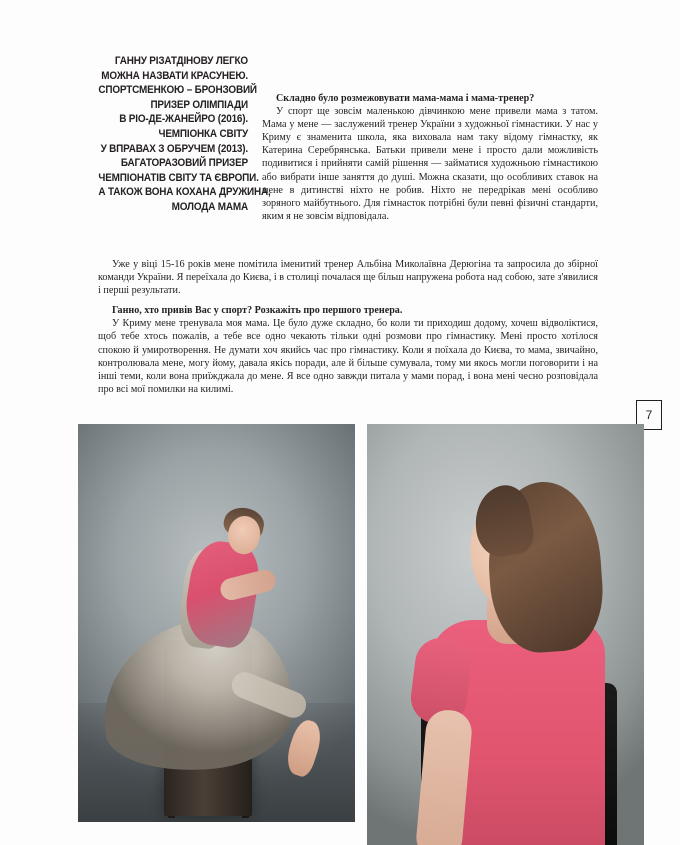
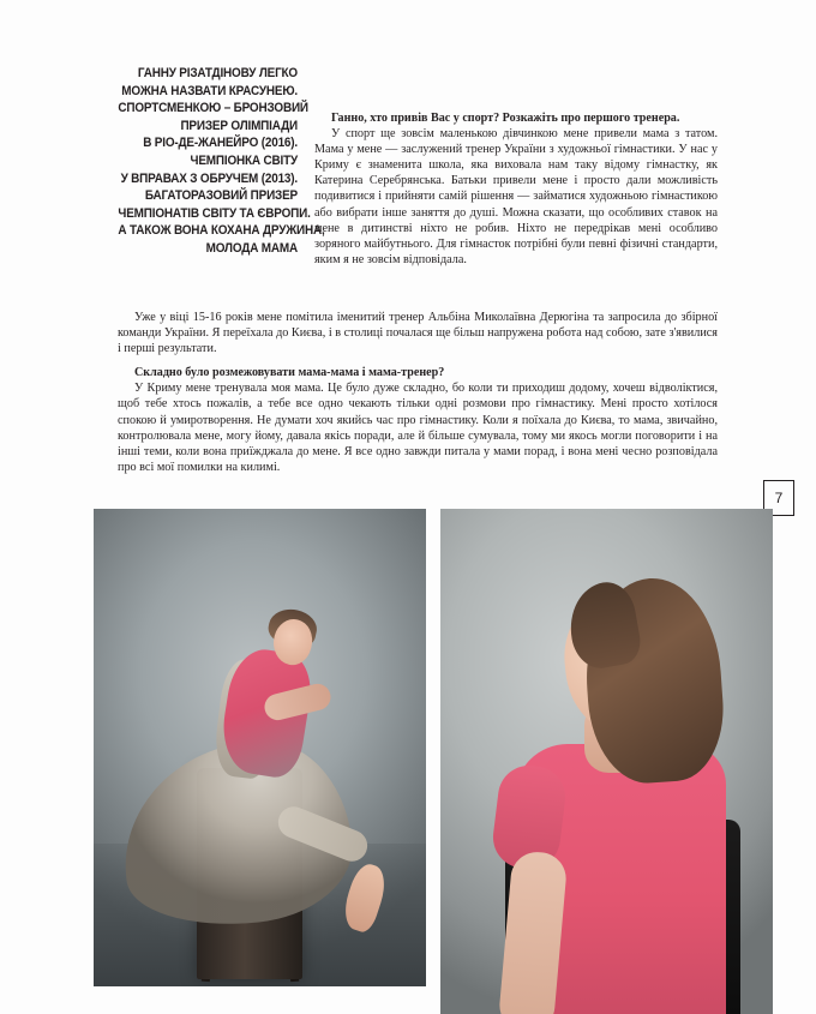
  ГАННУ РІЗАТДІНОВУ ЛЕГКО
  МОЖНА НАЗВАТИ КРАСУНЕЮ.
  СПОРТСМЕНКОЮ – БРОНЗОВИЙ
  ПРИЗЕР ОЛІМПІАДИ
  В РІО-ДЕ-ЖАНЕЙРО (2016).
  ЧЕМПІОНКА СВІТУ
  У ВПРАВАХ З ОБРУЧЕМ (2013).
  БАГАТОРАЗОВИЙ ПРИЗЕР
  ЧЕМПІОНАТІВ СВІТУ ТА ЄВРОПИ.
  А ТАКОЖ ВОНА КОХАНА ДРУЖИН
  МОЛОДА МАМА
- Складно було розмежовувати мама-мама і мама-тренер?
+ Ганно, хто привів Вас у спорт? Розкажіть про першого тренера.
  У спорт ще зовсім маленькою дівчинкою мене привели мама з татом. Мама у мене — заслужений тренер України з художньої гімнастики. У нас у Криму є знаменита школа, яка виховала нам таку відому гімнастку, як Катерина Серебрянська. Батьки привели мене і просто дали можливість подивитися і прийняти самій рішення — займатися художньою гімнастикою або вибрати інше заняття до душі. Можна сказати, що особливих ставок на мене в дитинстві ніхто не робив. Ніхто не передрікав мені особливо зоряного майбутнього. Для гімнасток потрібні були певні фізичні стандарти, яким я не зовсім відповідала.
  Уже у віці 15-16 років мене помітила іменитий тренер Альбіна Миколаївна Дерюгіна та запросила до збірної команди України. Я переїхала до Києва, і в столиці почалася ще більш напружена робота над собою, зате з'явилися і перші результати.
- Ганно, хто привів Вас у спорт? Розкажіть про першого тренера.
+ Складно було розмежовувати мама-мама і мама-тренер?
  У Криму мене тренувала моя мама. Це було дуже складно, бо коли ти приходиш додому, хочеш відволіктися, щоб тебе хтось пожалів, а тебе все одно чекають тільки одні розмови про гімнастику. Мені просто хотілося спокою й умиротворення. Не думати хоч якийсь час про гімнастику. Коли я поїхала до Києва, то мама, звичайно, контролювала мене, могу йому, давала якісь поради, але й більше сумувала, тому ми якось могли поговорити і на інші теми, коли вона приїжджала до мене. Я все одно завжди питала у мами порад, і вона мені чесно розповідала про всі мої помилки на килимі.
  7
